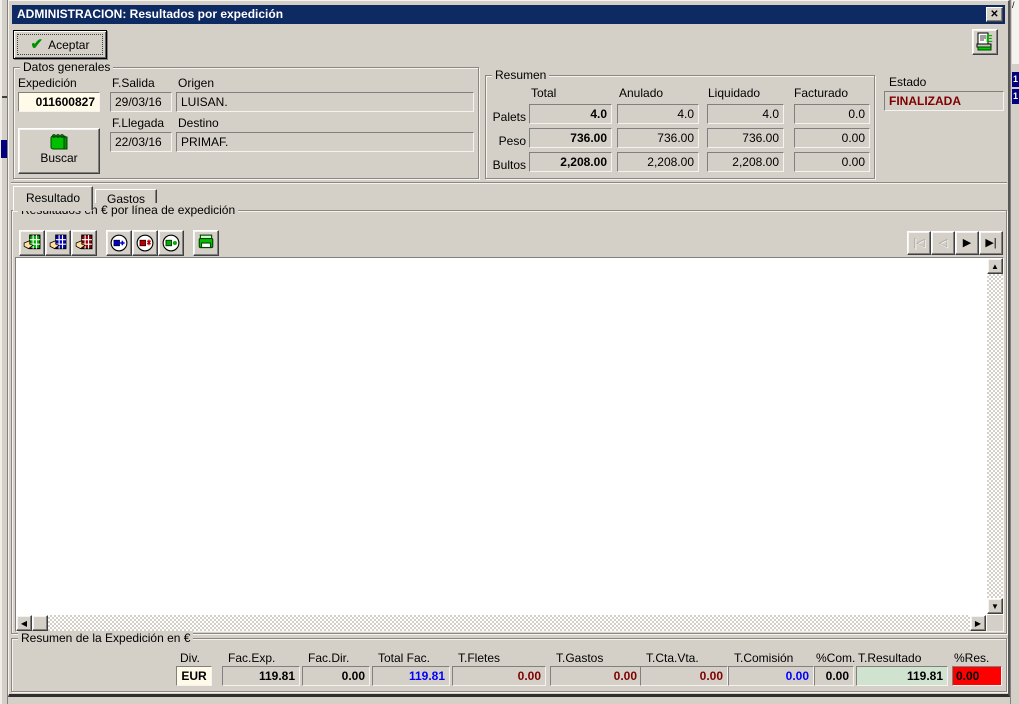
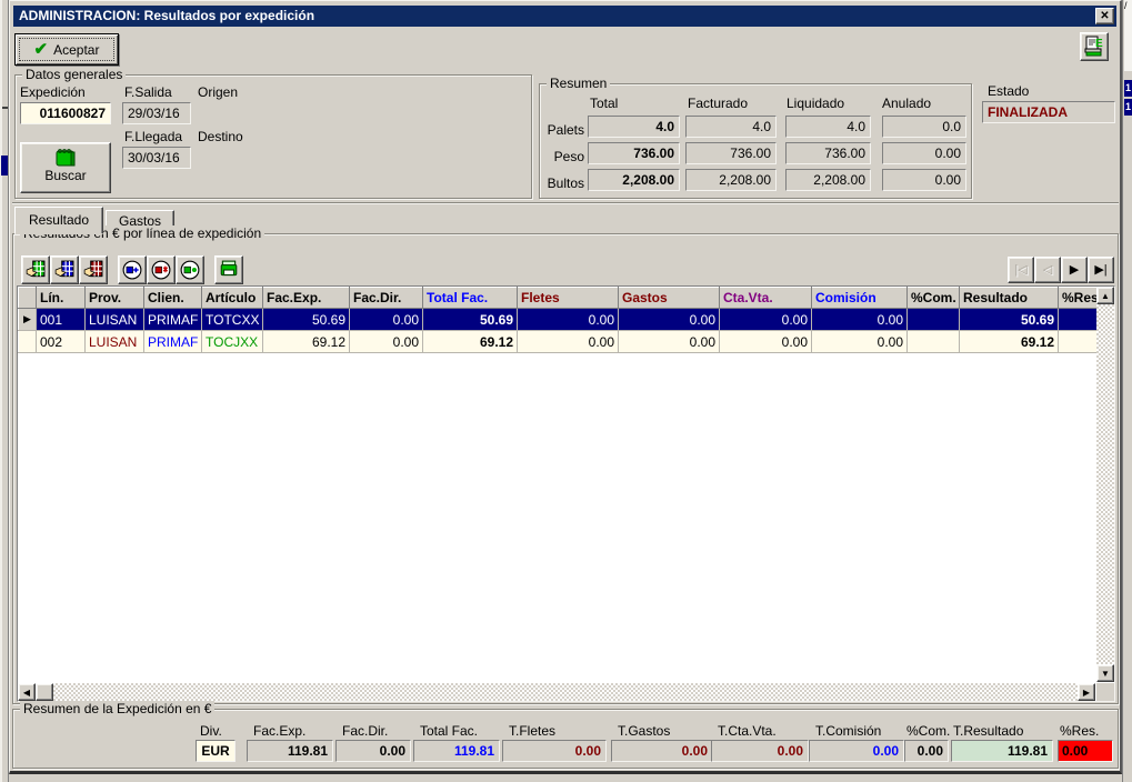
  /
  1
  1
  ADMINISTRACION: Resultados por expedición
  ✕
  ✔
  Aceptar
  E
  Datos generales
  Expedición
  011600827
  F.Salida
  29/03/16
  Origen
- LUISAN.
  F.Llegada
- 22/03/16
+ 30/03/16
  Destino
- PRIMAF.
  Buscar
  Resumen
  Total
- Anulado
+ Facturado
  Liquidado
- Facturado
+ Anulado
  Palets
  4.0
  4.0
  4.0
  0.0
  Peso
  736.00
  736.00
  736.00
  0.00
  Bultos
  2,208.00
  2,208.00
  2,208.00
  0.00
  Estado
  FINALIZADA
  Resultado
  Gastos
  |◁
  ◁
  ▶
  ▶|
+ 	Lín.	Prov.	Clien.	Artículo	Fac.Exp.	Fac.Dir.	Total Fac.	Fletes	Gastos	Cta.Vta.	Comisión	%Com.	Resultado	%Res
+ ▶	001	LUISAN	PRIMAF	TOTCXX	50.69	0.00	50.69	0.00	0.00	0.00	0.00		50.69
+ 	002	LUISAN	PRIMAF	TOCJXX	69.12	0.00	69.12	0.00	0.00	0.00	0.00		69.12
  ▲
  ▼
  ◀
  ▶
  Resumen de la Expedición en €
  Div.
  EUR
  Fac.Exp.
  119.81
  Fac.Dir.
  0.00
  Total Fac.
  119.81
  T.Fletes
  0.00
  T.Gastos
  0.00
  T.Cta.Vta.
  0.00
  T.Comisión
  0.00
  %Com.
  0.00
  T.Resultado
  119.81
  %Res.
  0.00
